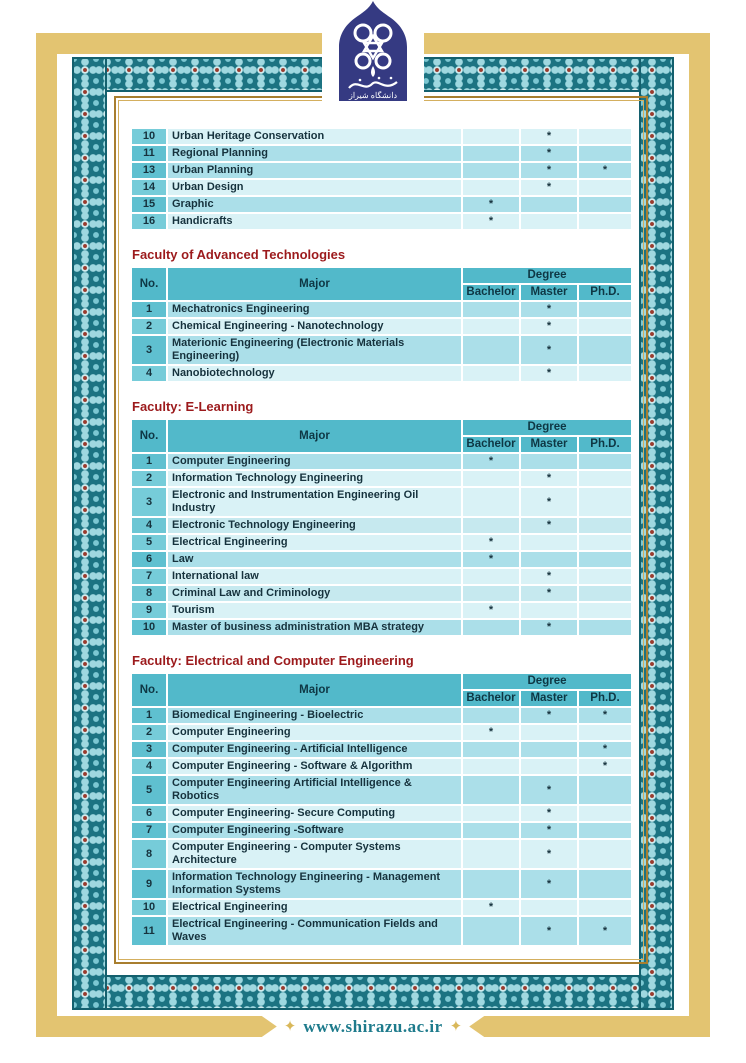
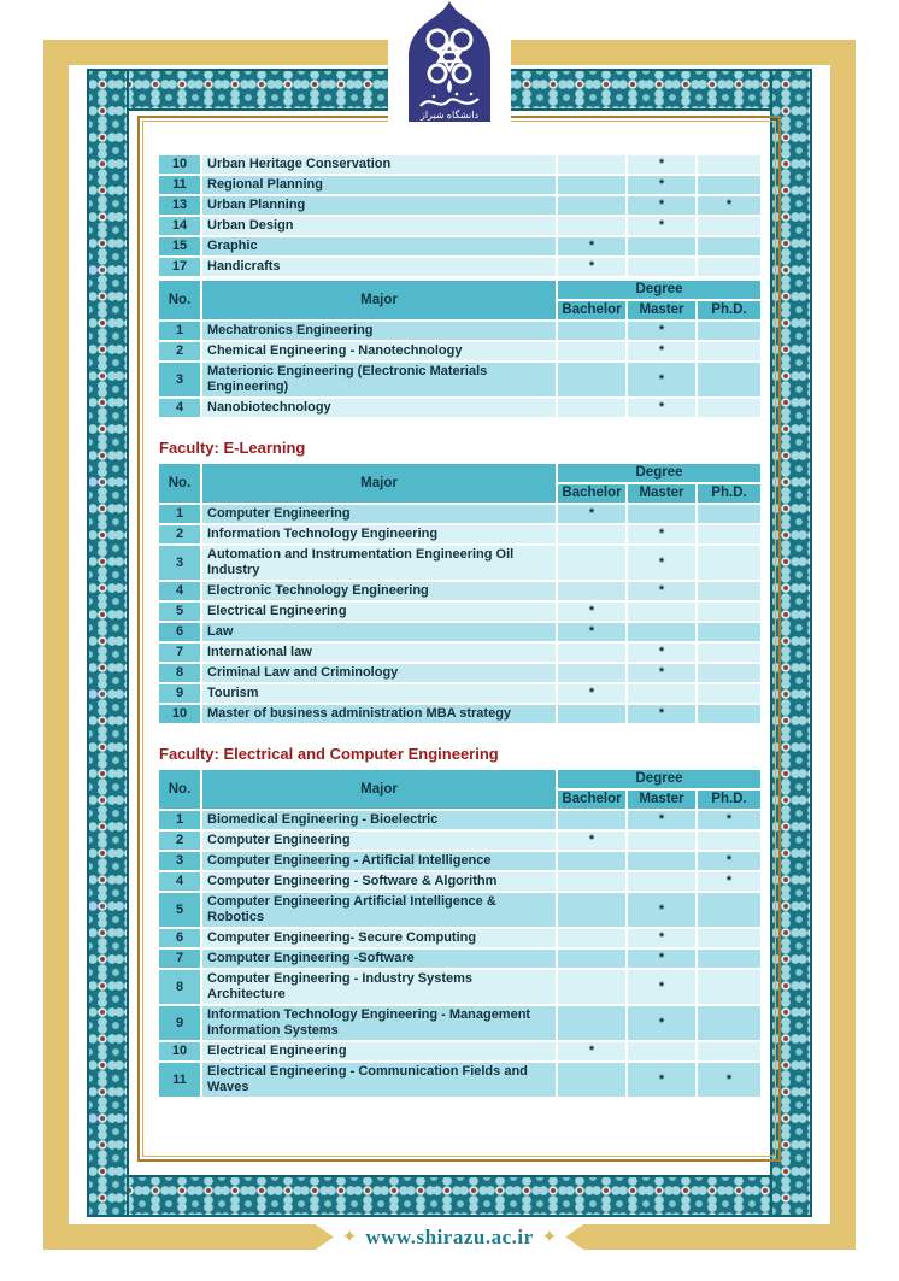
  دانشگاه شیراز
  10	Urban Heritage Conservation		*
  11	Regional Planning		*
  13	Urban Planning		*	*
  14	Urban Design		*
  15	Graphic	*
- 16	Handicrafts	*
+ 17	Handicrafts	*
- Faculty of Advanced Technologies
  No.	Major	Degree
  Bachelor	Master	Ph.D.
  1	Mechatronics Engineering		*
  2	Chemical Engineering - Nanotechnology		*
  3	Materionic Engineering (Electronic Materials Engineering)		*
  4	Nanobiotechnology		*
  Faculty: E-Learning
  No.	Major	Degree
  Bachelor	Master	Ph.D.
  1	Computer Engineering	*
  2	Information Technology Engineering		*
- 3	Electronic and Instrumentation Engineering Oil Industry		*
+ 3	Automation and Instrumentation Engineering Oil Industry		*
  4	Electronic Technology Engineering		*
  5	Electrical Engineering	*
  6	Law	*
  7	International law		*
  8	Criminal Law and Criminology		*
  9	Tourism	*
  10	Master of business administration MBA strategy		*
  Faculty: Electrical and Computer Engineering
  No.	Major	Degree
  Bachelor	Master	Ph.D.
  1	Biomedical Engineering - Bioelectric		*	*
  2	Computer Engineering	*
  3	Computer Engineering - Artificial Intelligence			*
  4	Computer Engineering - Software & Algorithm			*
  5	Computer Engineering Artificial Intelligence & Robotics		*
  6	Computer Engineering- Secure Computing		*
  7	Computer Engineering -Software		*
- 8	Computer Engineering - Computer Systems Architecture		*
+ 8	Computer Engineering - Industry Systems Architecture		*
  9	Information Technology Engineering - Management Information Systems		*
  10	Electrical Engineering	*
  11	Electrical Engineering - Communication Fields and Waves		*	*
  ✦
  www.shirazu.ac.ir
  ✦
